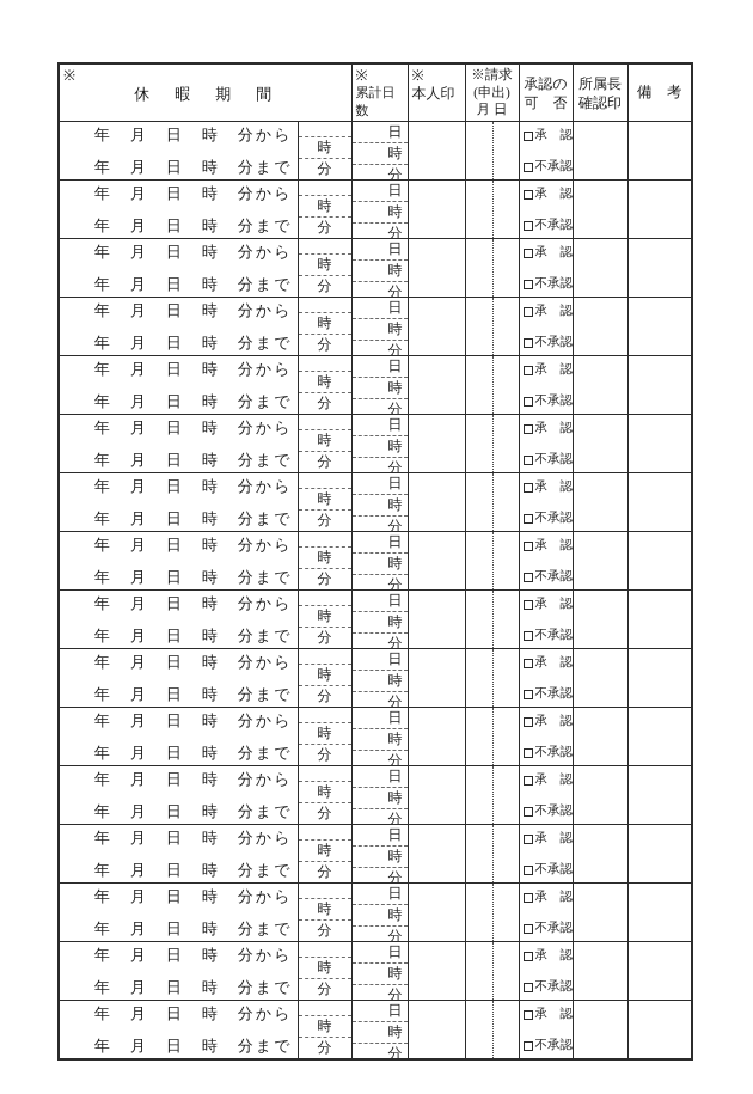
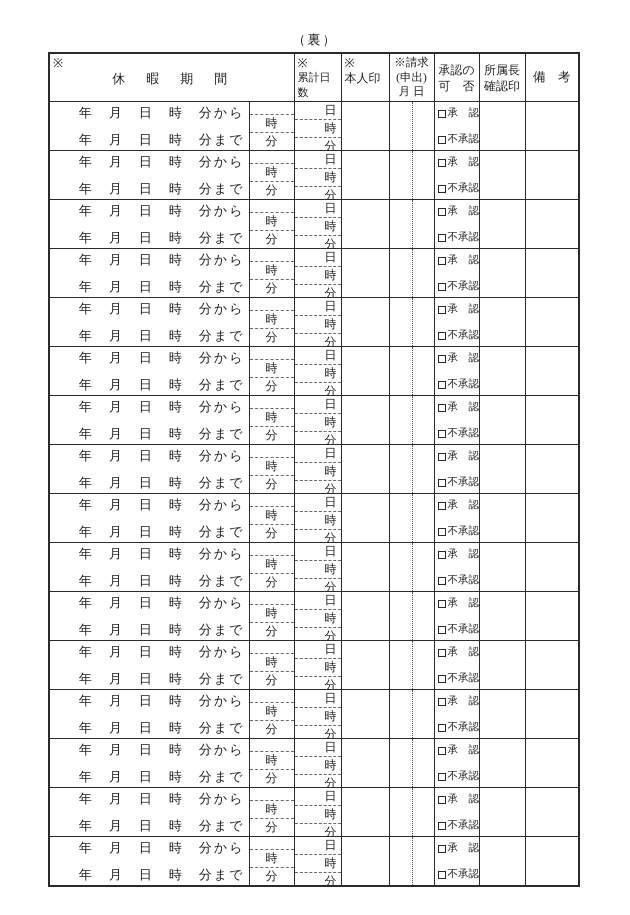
+ （裏）
  ※ 休 暇 期 間	※ 累計日数	※ 本人印	※請求 (申出) 月 日	承認の 可 否	所属長 確認印	備 考
  年 月 日 時 分から 年 月 日 時 分まで	時 分	日 時 分			承 認 不承認
  年 月 日 時 分から 年 月 日 時 分まで	時 分	日 時 分			承 認 不承認
  年 月 日 時 分から 年 月 日 時 分まで	時 分	日 時 分			承 認 不承認
  年 月 日 時 分から 年 月 日 時 分まで	時 分	日 時 分			承 認 不承認
  年 月 日 時 分から 年 月 日 時 分まで	時 分	日 時 分			承 認 不承認
  年 月 日 時 分から 年 月 日 時 分まで	時 分	日 時 分			承 認 不承認
  年 月 日 時 分から 年 月 日 時 分まで	時 分	日 時 分			承 認 不承認
  年 月 日 時 分から 年 月 日 時 分まで	時 分	日 時 分			承 認 不承認
  年 月 日 時 分から 年 月 日 時 分まで	時 分	日 時 分			承 認 不承認
  年 月 日 時 分から 年 月 日 時 分まで	時 分	日 時 分			承 認 不承認
  年 月 日 時 分から 年 月 日 時 分まで	時 分	日 時 分			承 認 不承認
  年 月 日 時 分から 年 月 日 時 分まで	時 分	日 時 分			承 認 不承認
  年 月 日 時 分から 年 月 日 時 分まで	時 分	日 時 分			承 認 不承認
  年 月 日 時 分から 年 月 日 時 分まで	時 分	日 時 分			承 認 不承認
  年 月 日 時 分から 年 月 日 時 分まで	時 分	日 時 分			承 認 不承認
  年 月 日 時 分から 年 月 日 時 分まで	時 分	日 時 分			承 認 不承認
